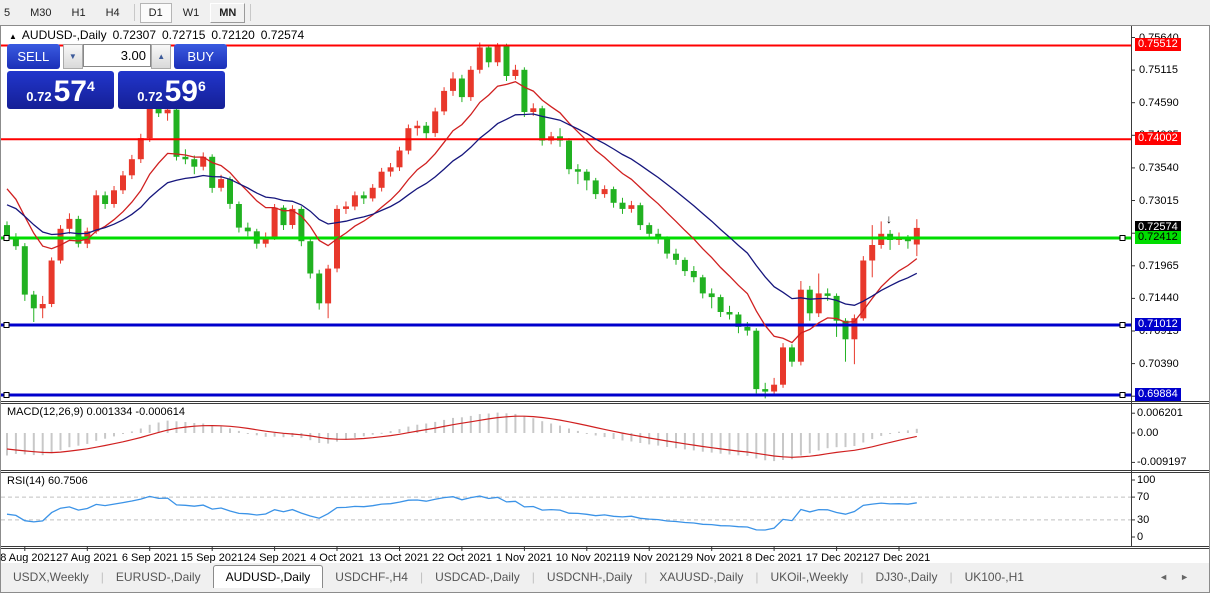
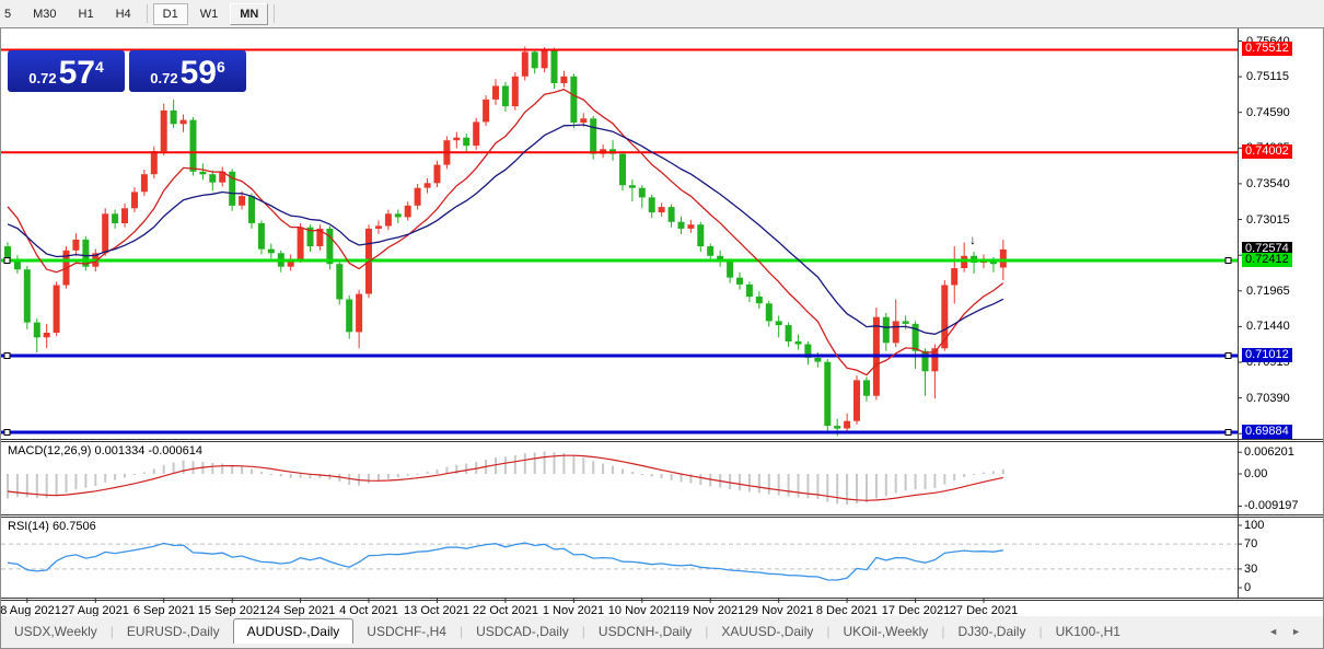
  5
  M30
  H1
  H4
  D1
  W1
  MN
- ▲ AUDUSD-,Daily 0.72307 0.72715 0.72120 0.72574
- SELL
- ▼
- 3.00
- ▲
- BUY
  0.72
  57
  4
  0.72
  59
  6
  MACD(12,26,9) 0.001334 -0.000614
  RSI(14) 60.7506
  8 Aug 2021
  27 Aug 2021
  6 Sep 2021
  15 Sep 2021
  24 Sep 2021
  4 Oct 2021
  13 Oct 2021
  22 Oct 2021
  1 Nov 2021
  10 Nov 2021
  19 Nov 2021
  29 Nov 2021
  8 Dec 2021
  17 Dec 2021
  27 Dec 2021
  USDX,Weekly
  |
  EURUSD-,Daily
  AUDUSD-,Daily
  USDCHF-,H4
  |
  USDCAD-,Daily
  |
  USDCNH-,Daily
  |
  XAUUSD-,Daily
  |
  UKOil-,Weekly
  |
  DJ30-,Daily
  |
  UK100-,H1
  ◄ ►
  0.75115
  0.74590
  0.73540
  0.73015
  0.71965
  0.71440
  0.70915
  0.70390
  0.006201
  0.00
  -0.009197
  100
  70
  30
  0
  0.75512
  0.74002
  0.72574
  0.72412
  0.71012
  0.69884
  ↓
